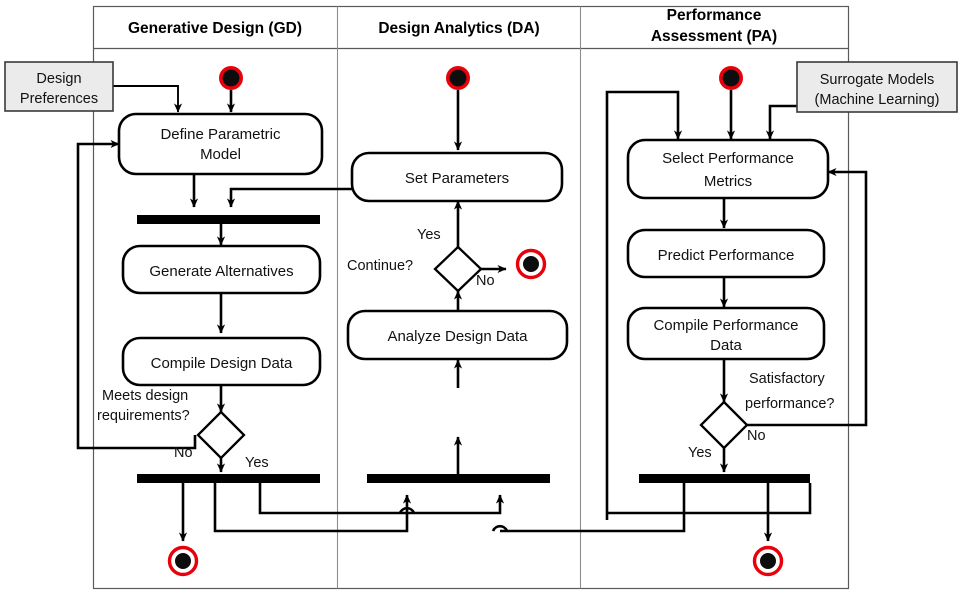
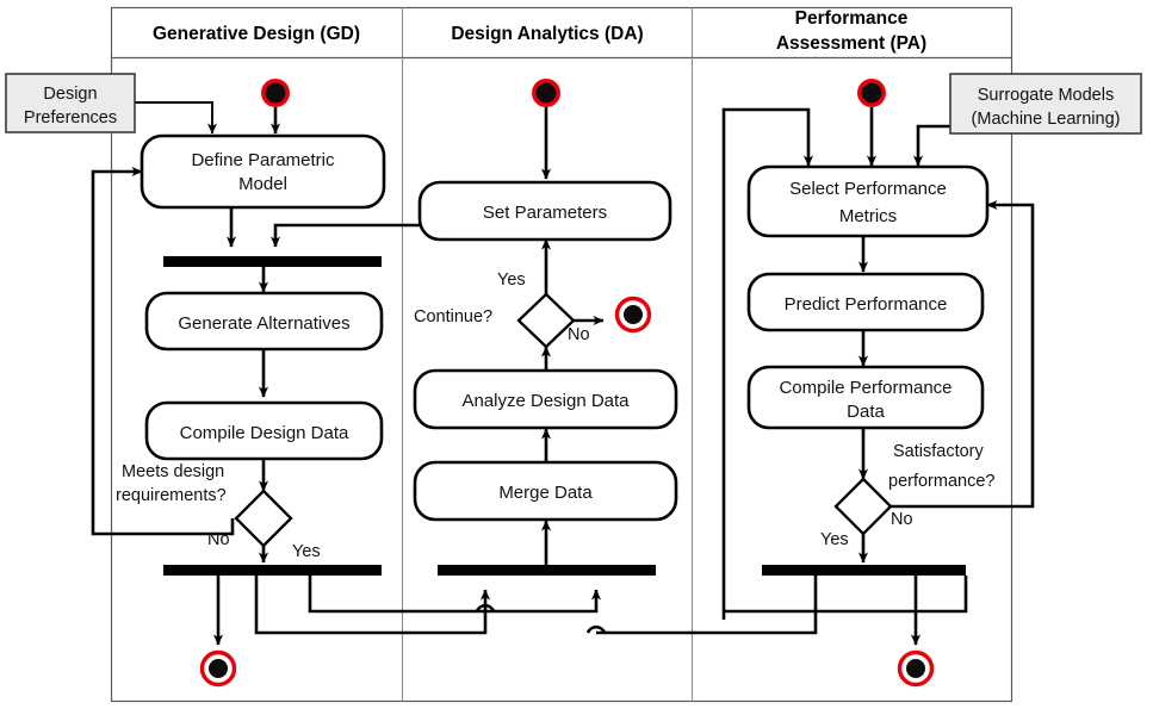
  Generative Design (GD)
  Design Analytics (DA)
  Performance
  Assessment (PA)
  Define Parametric
  Model
  Generate Alternatives
  Compile Design Data
  Set Parameters
  Analyze Design Data
+ Merge Data
  Select Performance
  Metrics
  Predict Performance
  Compile Performance
  Data
  Design
  Preferences
  Surrogate Models
  (Machine Learning)
  Meets design
  requirements?
  Continue?
  Satisfactory
  performance?
  No
  Yes
  Yes
  No
  Yes
  No
